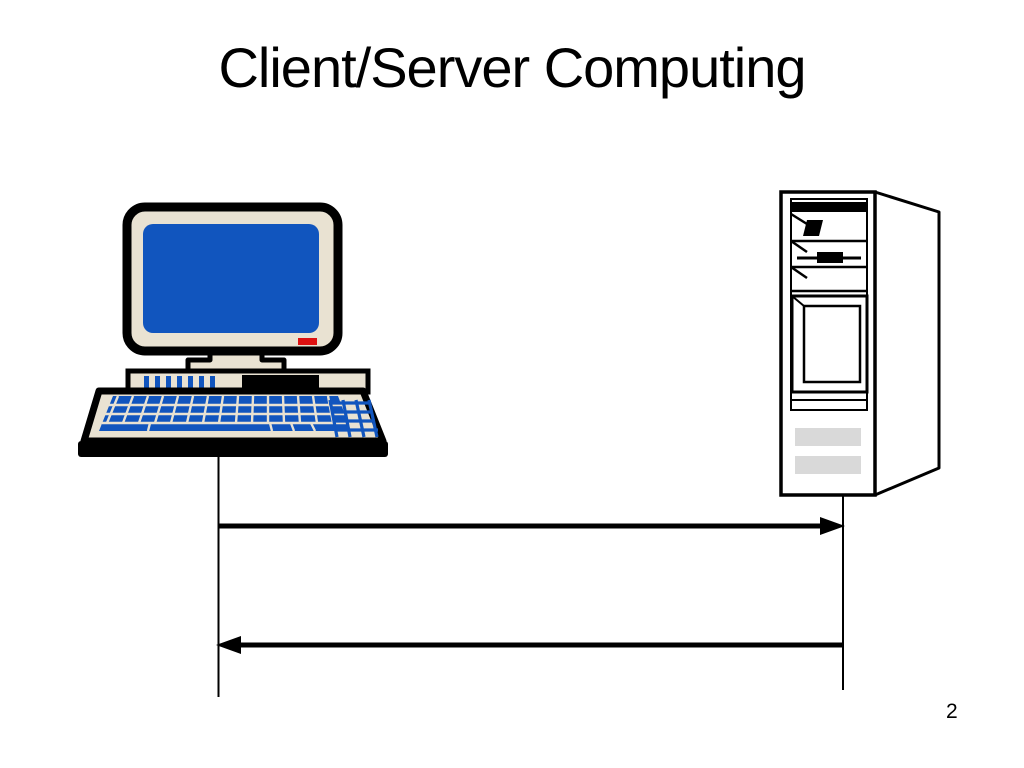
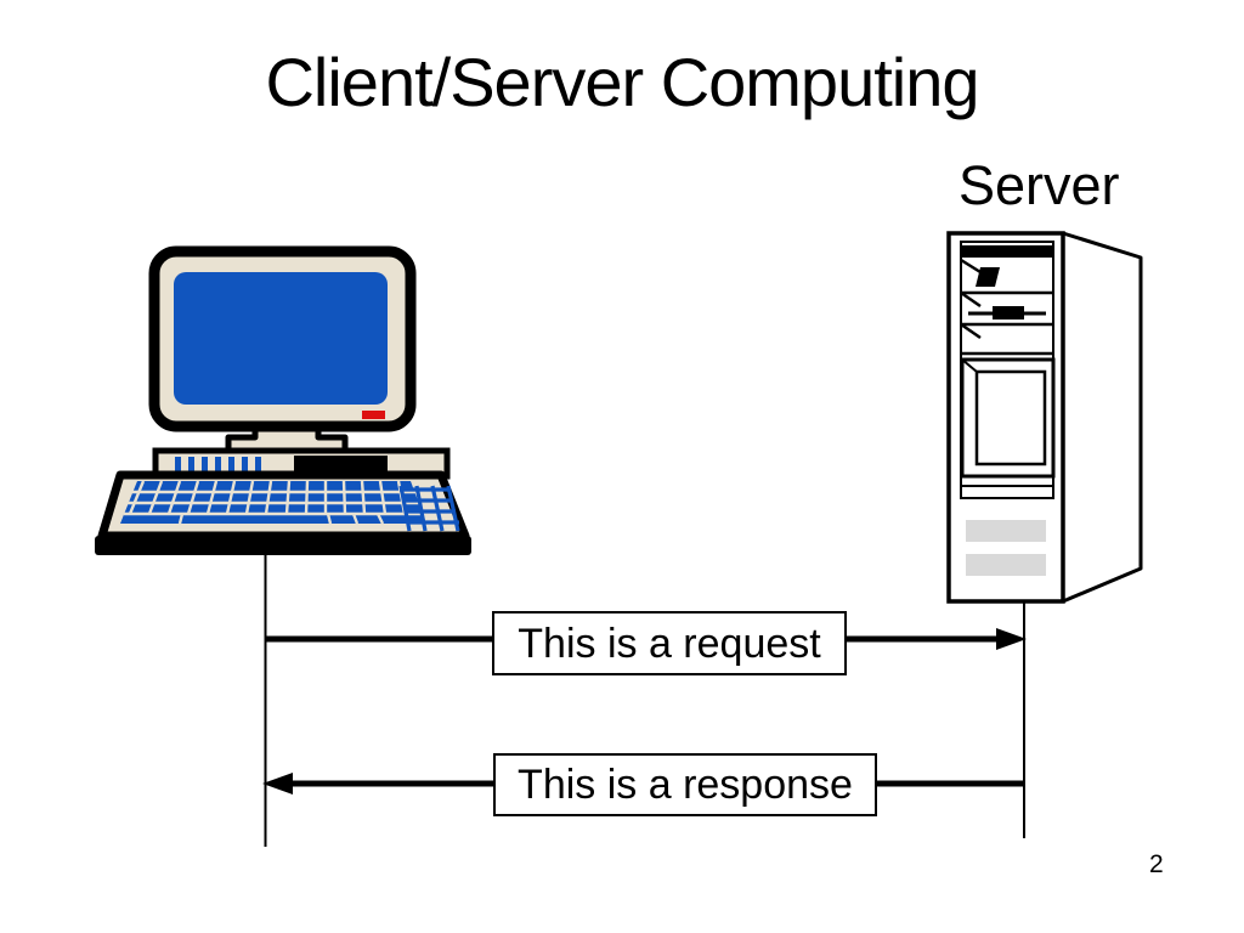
  Client/Server Computing
+ Server
+ This is a request
+ This is a response
  2
